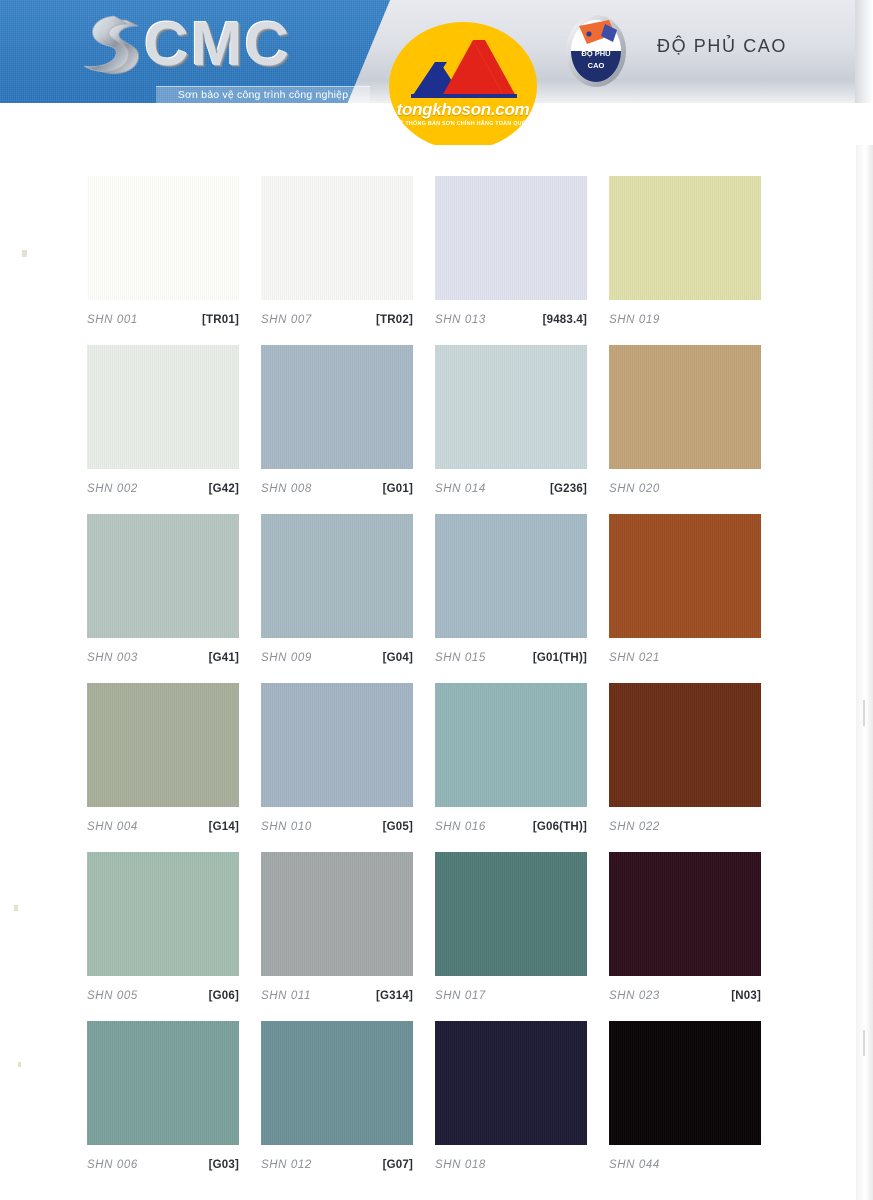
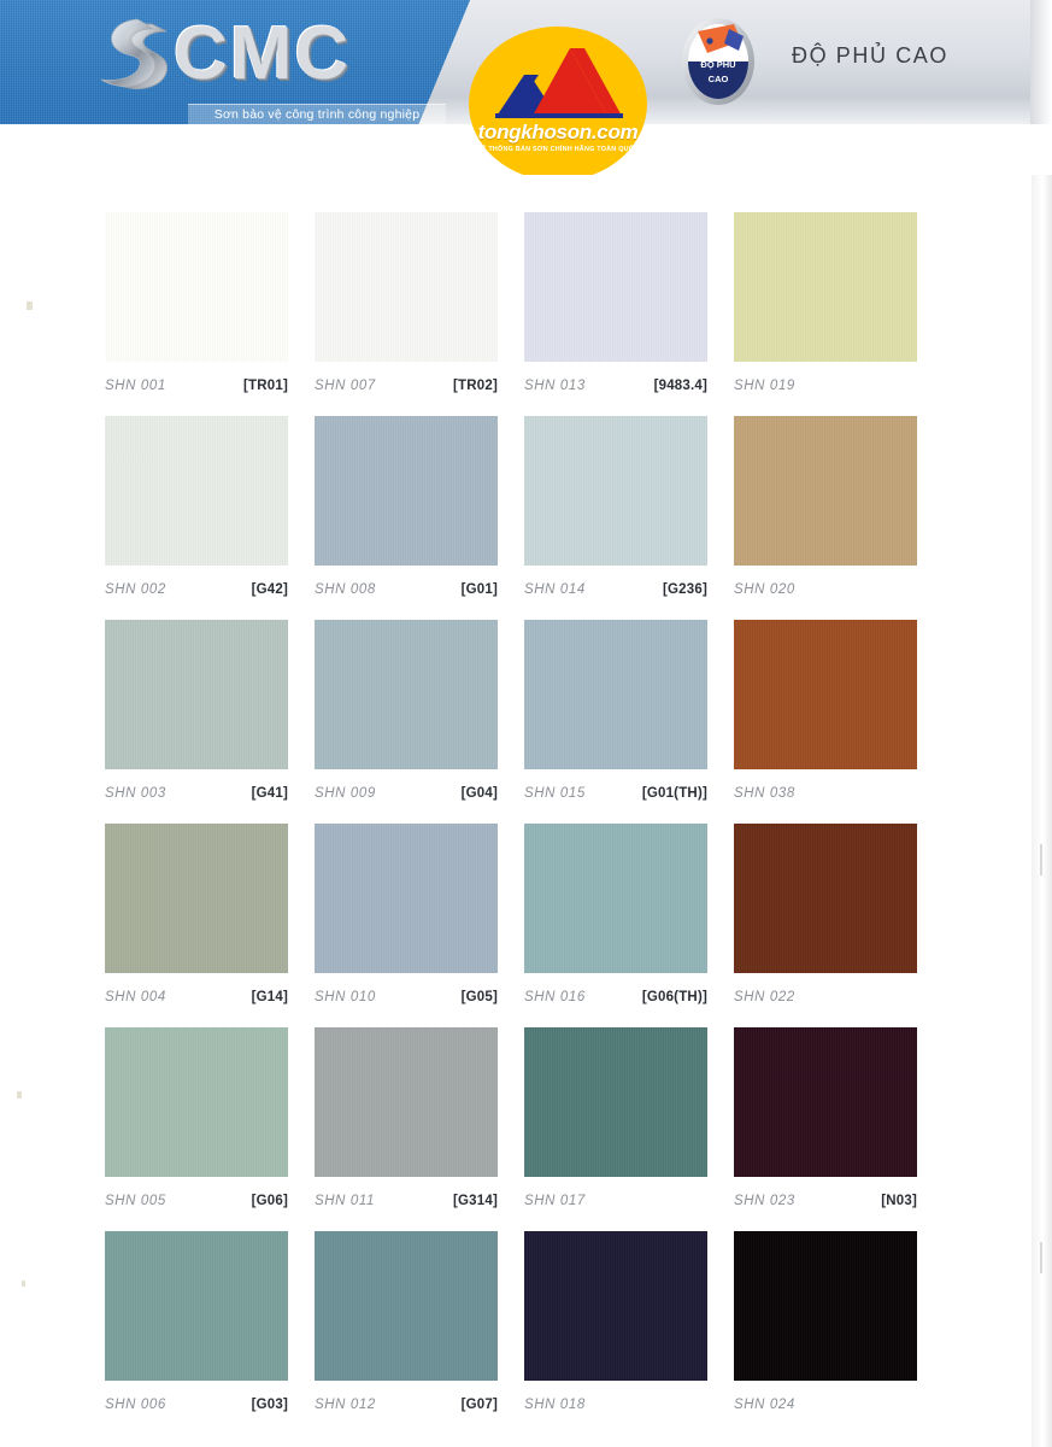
  CMC
  Sơn bảo vệ công trình công nghiệp
  ĐỘ PHỦ
  CAO
  ĐỘ PHỦ CAO
  tongkhoson.com
  SHN 001
  [TR01]
  SHN 007
  [TR02]
  SHN 013
  [9483.4]
  SHN 019
  SHN 002
  [G42]
  SHN 008
  [G01]
  SHN 014
  [G236]
  SHN 020
  SHN 003
  [G41]
  SHN 009
  [G04]
  SHN 015
  [G01(TH)]
- SHN 021
+ SHN 038
  SHN 004
  [G14]
  SHN 010
  [G05]
  SHN 016
  [G06(TH)]
  SHN 022
  SHN 005
  [G06]
  SHN 011
  [G314]
  SHN 017
  SHN 023
  [N03]
  SHN 006
  [G03]
  SHN 012
  [G07]
  SHN 018
- SHN 044
+ SHN 024
